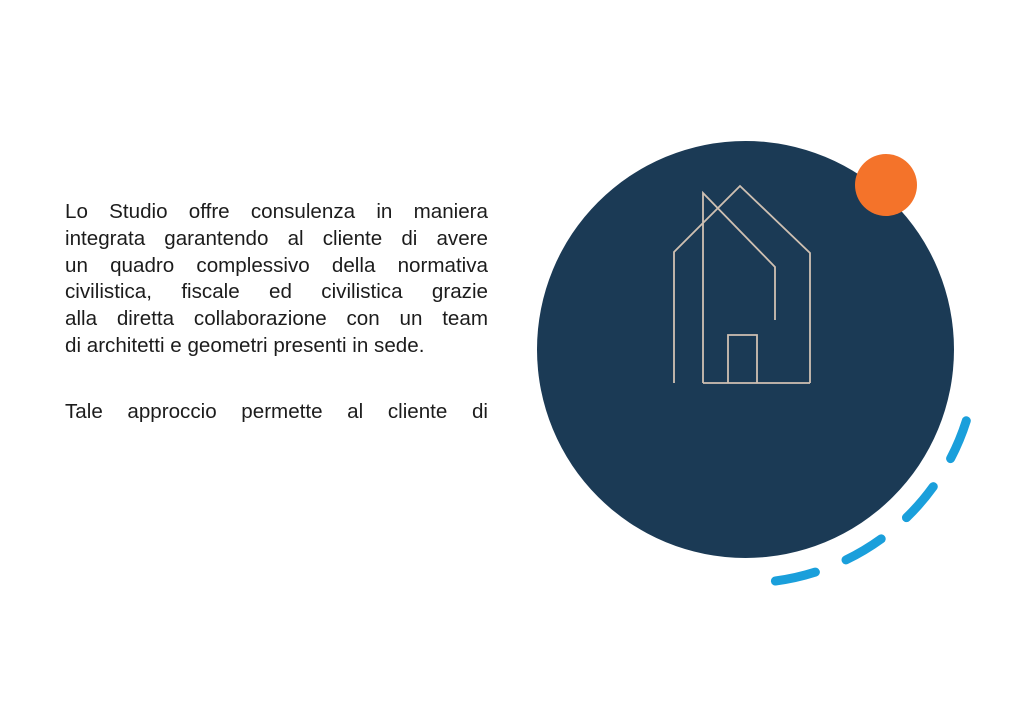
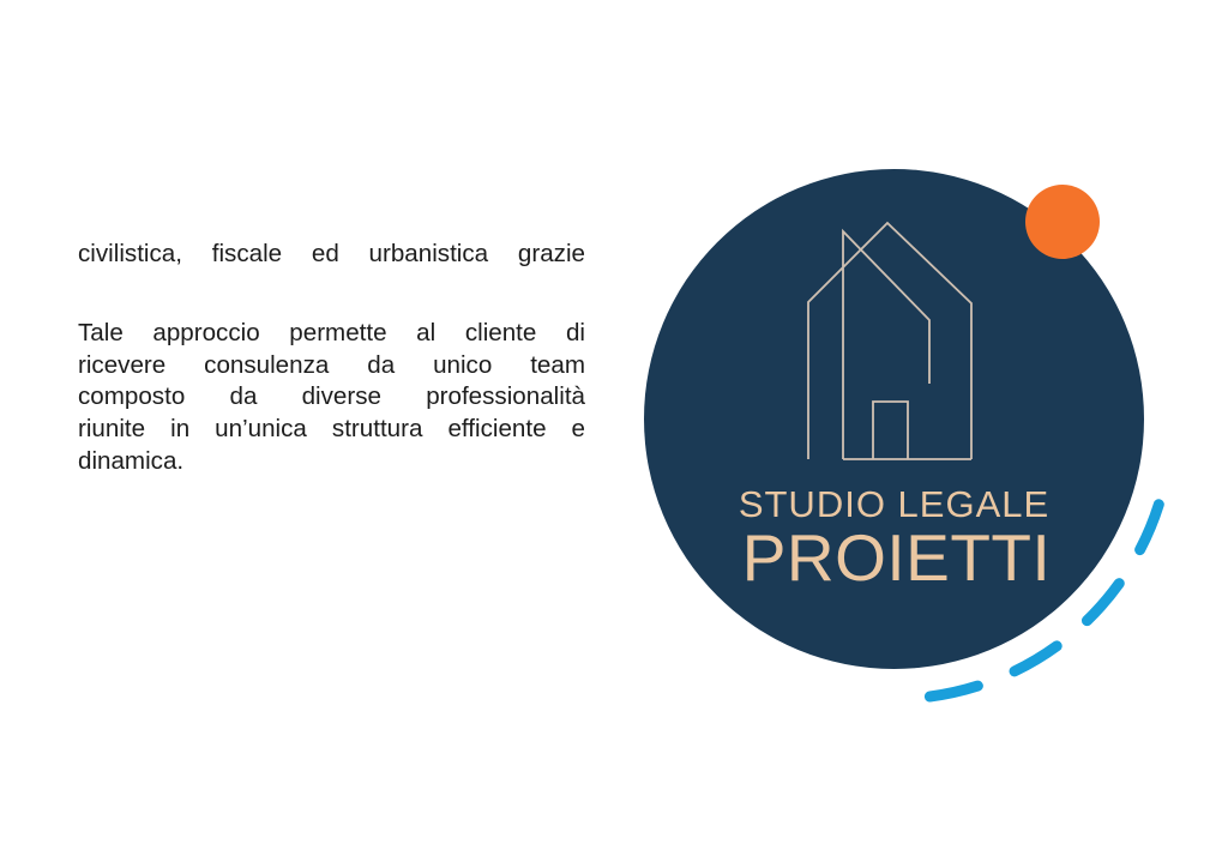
- Lo Studio offre consulenza in maniera
- integrata garantendo al cliente di avere
- un quadro complessivo della normativa
- civilistica, fiscale ed civilistica grazie
+ civilistica, fiscale ed urbanistica grazie
- alla diretta collaborazione con un team
- di architetti e geometri presenti in sede.
  Tale approccio permette al cliente di
+ ricevere consulenza da unico team
+ composto da diverse professionalità
+ riunite in un’unica struttura efficiente e
+ dinamica.
+ STUDIO LEGALE
+ PROIETTI
